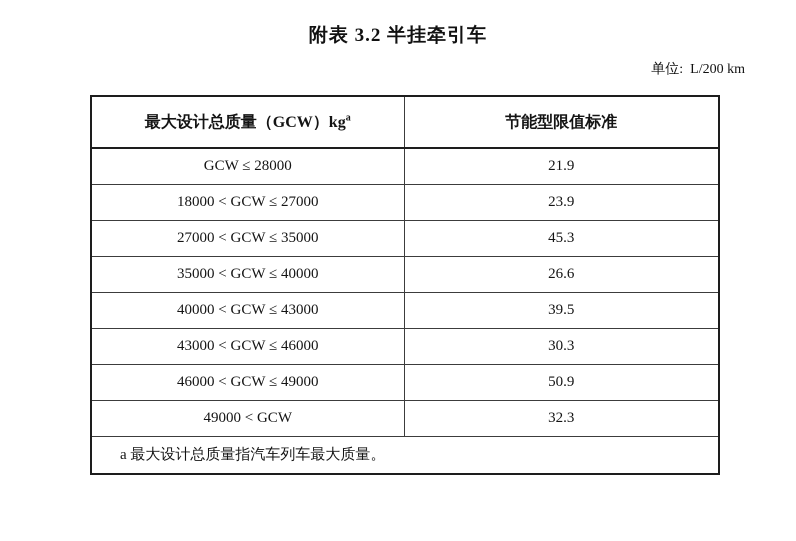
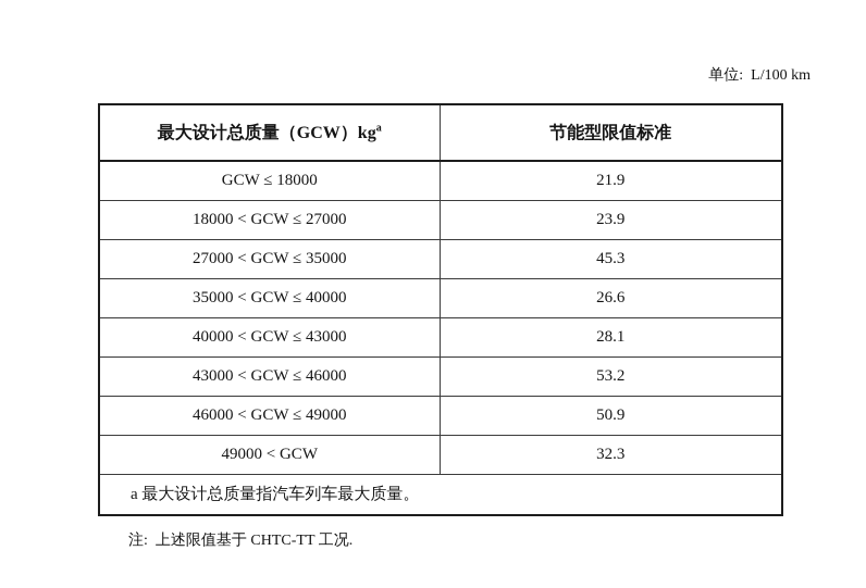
- 附表 3.2 半挂牵引车
- 单位: L/200 km
+ 单位: L/100 km
  最大设计总质量（GCW）kga	节能型限值标准
- GCW ≤ 28000	21.9
+ GCW ≤ 18000	21.9
  18000 < GCW ≤ 27000	23.9
  27000 < GCW ≤ 35000	45.3
  35000 < GCW ≤ 40000	26.6
- 40000 < GCW ≤ 43000	39.5
+ 40000 < GCW ≤ 43000	28.1
- 43000 < GCW ≤ 46000	30.3
+ 43000 < GCW ≤ 46000	53.2
  46000 < GCW ≤ 49000	50.9
  49000 < GCW	32.3
  a 最大设计总质量指汽车列车最大质量。
+ 注: 上述限值基于 CHTC-TT 工况.
